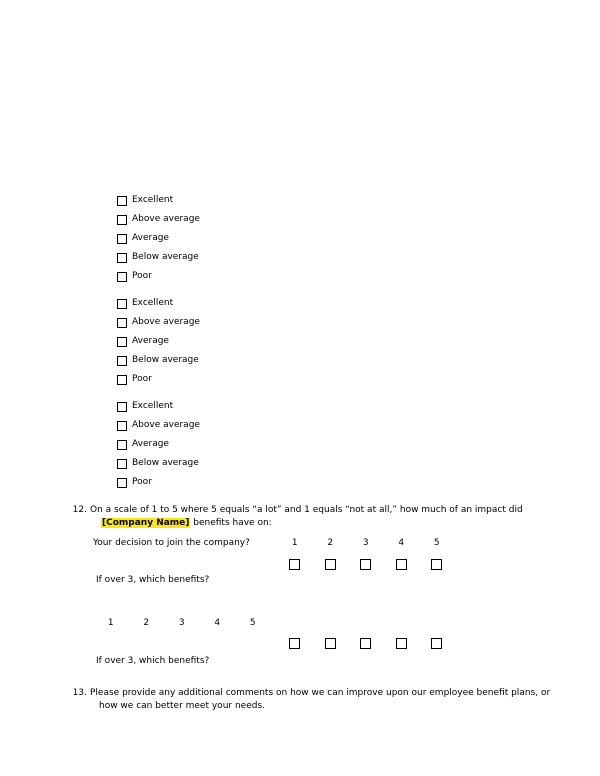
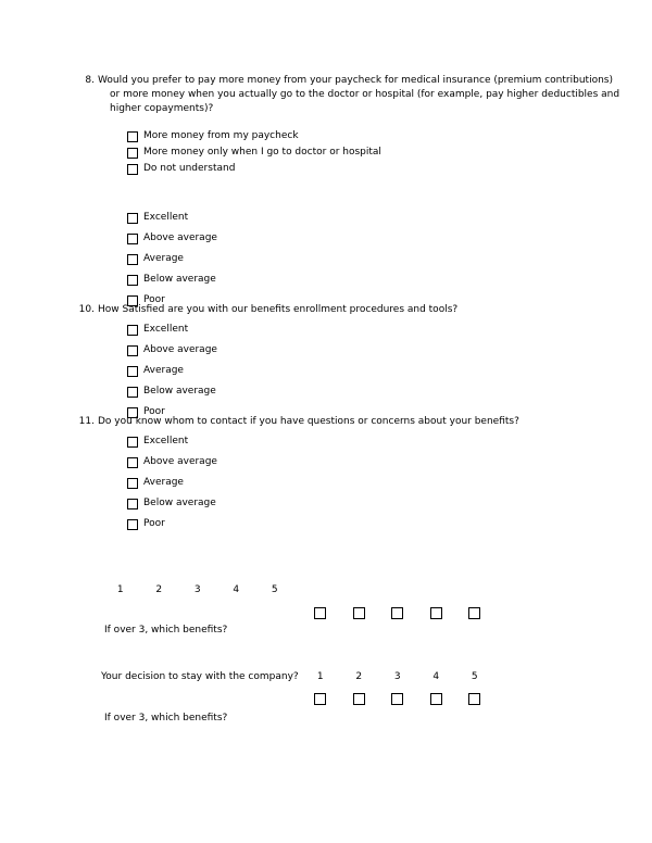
+ 8.
+ Would you prefer to pay more money from your paycheck for medical insurance (premium contributions)
+ or more money when you actually go to the doctor or hospital (for example, pay higher deductibles and
+ higher copayments)?
+ More money from my paycheck
+ More money only when I go to doctor or hospital
+ Do not understand
  Excellent
  Above average
  Average
  Below average
  Poor
+ 10.
+ How Satisfied are you with our benefits enrollment procedures and tools?
  Excellent
  Above average
  Average
  Below average
  Poor
+ 11.
+ Do you know whom to contact if you have questions or concerns about your benefits?
  Excellent
  Above average
  Average
  Below average
  Poor
- 12.
- On a scale of 1 to 5 where 5 equals “a lot” and 1 equals “not at all,” how much of an impact did
- [Company Name] benefits have on:
- Your decision to join the company?
  1
  2
  3
  4
  5
  If over 3, which benefits?
+ Your decision to stay with the company?
  1
  2
  3
  4
  5
  If over 3, which benefits?
- 13.
- Please provide any additional comments on how we can improve upon our employee benefit plans, or
- how we can better meet your needs.
